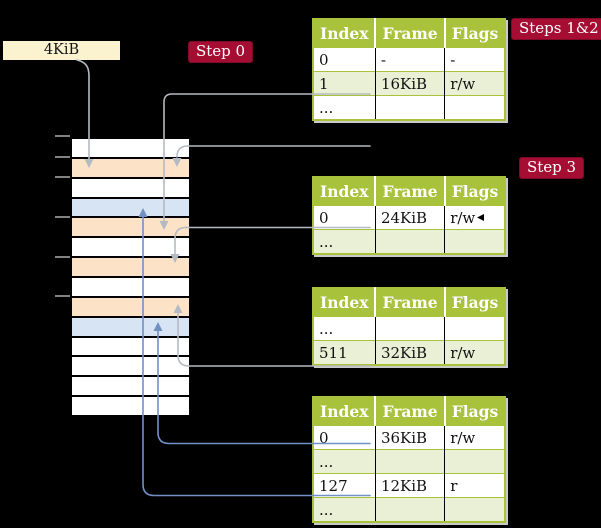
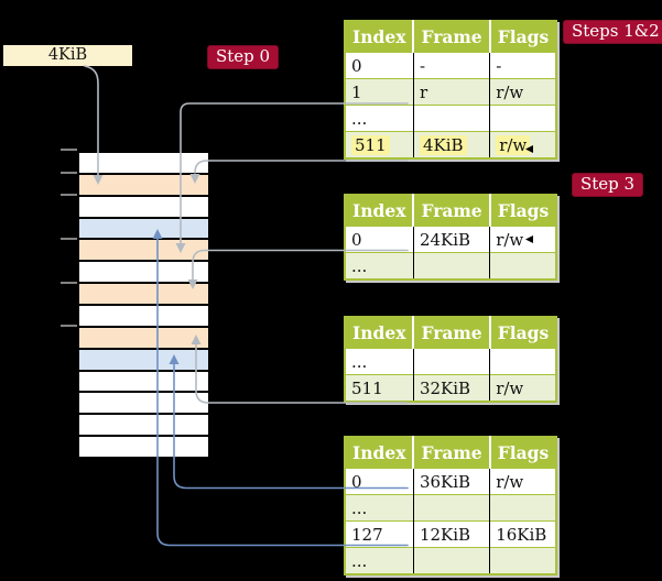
  4KiB
  Step 0
  Steps 1&2
  Step 3
  Index	Frame	Flags
  0	-	-
- 1	16KiB	r/w
+ 1	r	r/w
  ...
+ 511	4KiB	r/w
  Index	Frame	Flags
  0	24KiB	r/w
  ...
  Index	Frame	Flags
  ...
  511	32KiB	r/w
  Index	Frame	Flags
  0	36KiB	r/w
  ...
- 127	12KiB	r
+ 127	12KiB	16KiB
  ...
